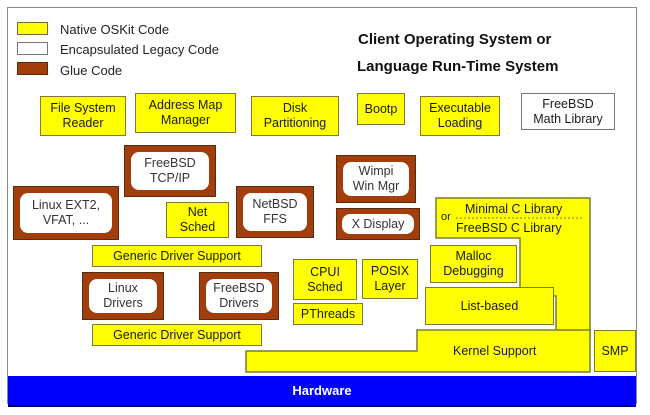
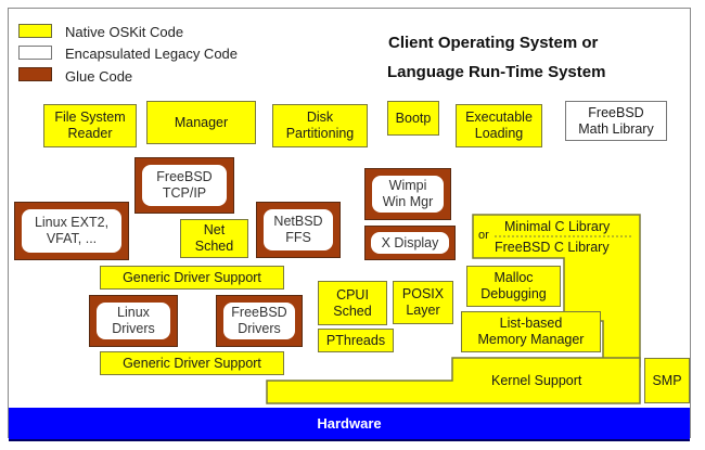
  Native OSKit Code
  Encapsulated Legacy Code
  Glue Code
  Client Operating System or
  Language Run-Time System
  File System
  Reader
- Address Map
  Manager
  Disk
  Partitioning
  Bootp
  Executable
  Loading
  FreeBSD
  Math Library
  FreeBSD
  TCP/IP
  Linux EXT2,
  VFAT, ...
  Net
  Sched
  NetBSD
  FFS
  Wimpi
  Win Mgr
  X Display
  or
  Minimal C Library
  FreeBSD C Library
  Generic Driver Support
  CPUI
  Sched
  POSIX
  Layer
  Malloc
  Debugging
  Linux
  Drivers
  FreeBSD
  Drivers
  PThreads
  List-based
+ Memory Manager
  Generic Driver Support
  Kernel Support
  SMP
  Hardware
